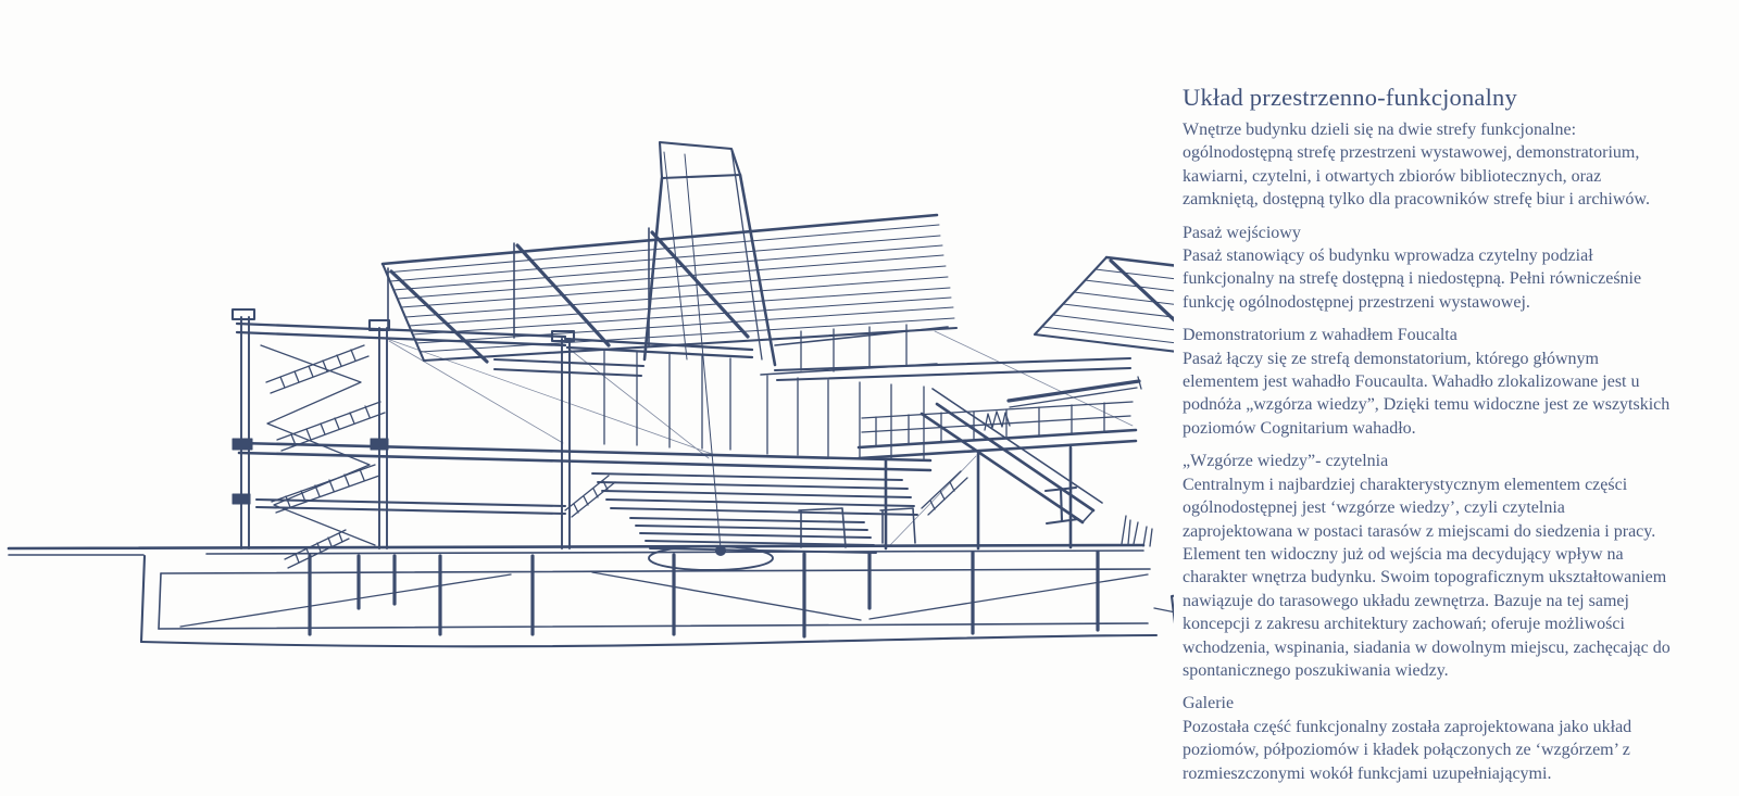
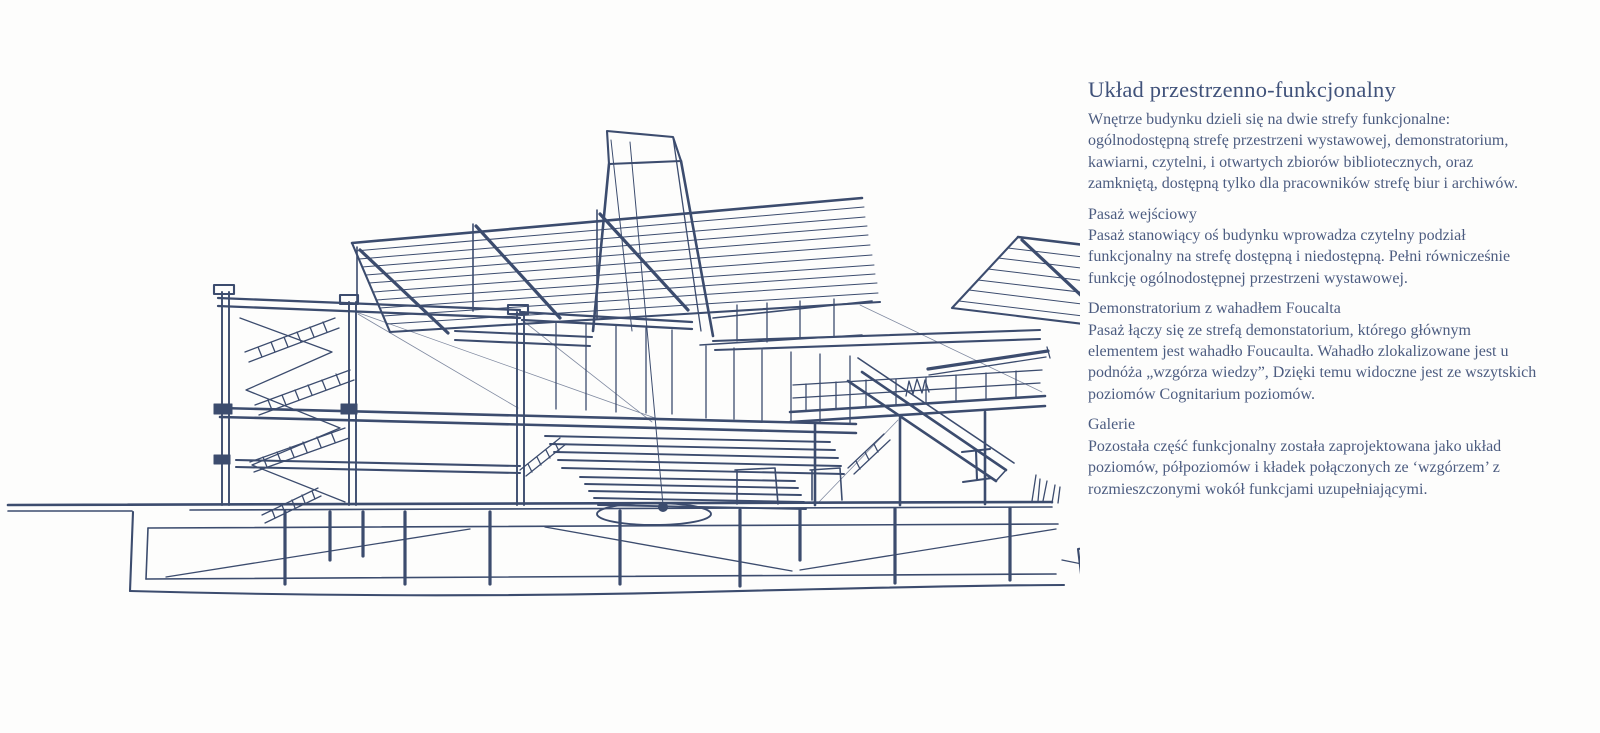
  Układ przestrzenno-funkcjonalny
  Wnętrze budynku dzieli się na dwie strefy funkcjonalne: ogólnodostępną strefę przestrzeni wystawowej, demonstratorium, kawiarni, czytelni, i otwartych zbiorów bibliotecznych, oraz zamkniętą, dostępną tylko dla pracowników strefę biur i archiwów.
  Pasaż wejściowy
  Pasaż stanowiący oś budynku wprowadza czytelny podział funkcjonalny na strefę dostępną i niedostępną. Pełni równicześnie funkcję ogólnodostępnej przestrzeni wystawowej.
  Demonstratorium z wahadłem Foucalta
- Pasaż łączy się ze strefą demonstatorium, którego głównym elementem jest wahadło Foucaulta. Wahadło zlokalizowane jest u podnóża „wzgórza wiedzy”, Dzięki temu widoczne jest ze wszytskich poziomów Cognitarium wahadło.
+ Pasaż łączy się ze strefą demonstatorium, którego głównym elementem jest wahadło Foucaulta. Wahadło zlokalizowane jest u podnóża „wzgórza wiedzy”, Dzięki temu widoczne jest ze wszytskich poziomów Cognitarium poziomów.
- „Wzgórze wiedzy”- czytelnia
- Centralnym i najbardziej charakterystycznym elementem części ogólnodostępnej jest ‘wzgórze wiedzy’, czyli czytelnia zaprojektowana w postaci tarasów z miejscami do siedzenia i pracy. Element ten widoczny już od wejścia ma decydujący wpływ na charakter wnętrza budynku. Swoim topograficznym ukształtowaniem nawiązuje do tarasowego układu zewnętrza. Bazuje na tej samej koncepcji z zakresu architektury zachowań; oferuje możliwości wchodzenia, wspinania, siadania w dowolnym miejscu, zachęcając do spontanicznego poszukiwania wiedzy.
  Galerie
  Pozostała część funkcjonalny została zaprojektowana jako układ poziomów, półpoziomów i kładek połączonych ze ‘wzgórzem’ z rozmieszczonymi wokół funkcjami uzupełniającymi.
